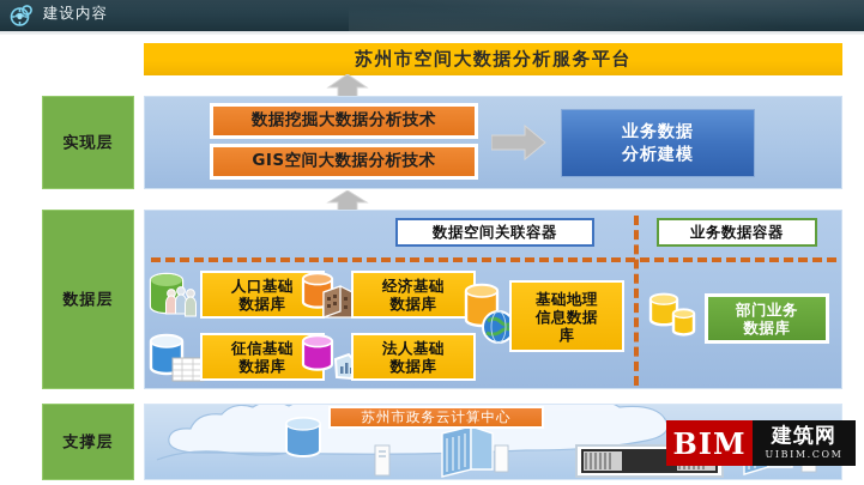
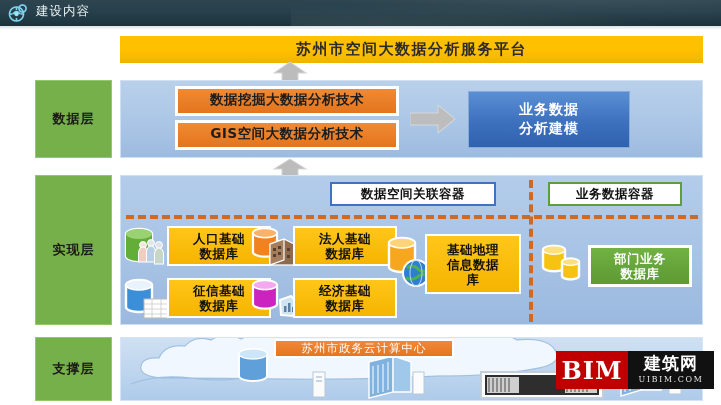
  建设内容
  苏州市空间大数据分析服务平台
- 实现层
+ 数据层
  数据挖掘大数据分析技术
  GIS空间大数据分析技术
  业务数据
  分析建模
- 数据层
+ 实现层
  数据空间关联容器
  业务数据容器
  人口基础
  数据库
- 经济基础
+ 法人基础
  数据库
  征信基础
  数据库
- 法人基础
+ 经济基础
  数据库
  基础地理
  信息数据
  库
  部门业务
  数据库
  支撑层
  苏州市政务云计算中心
  BIM
  建筑网
  UIBIM.COM
